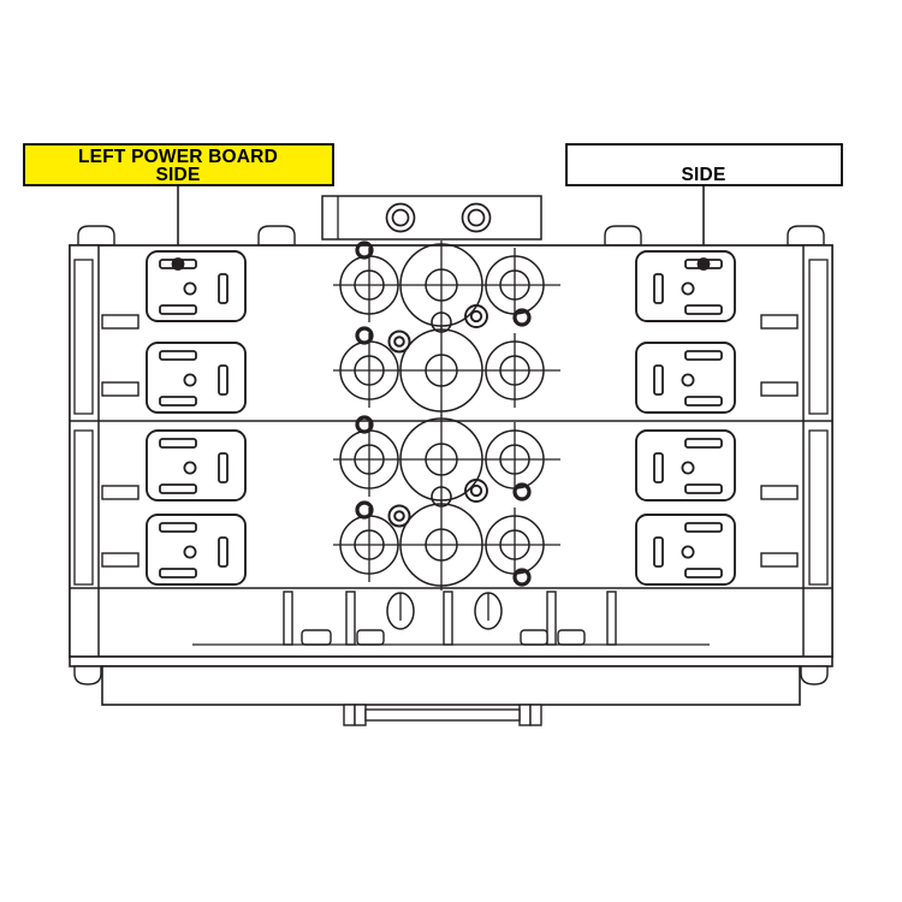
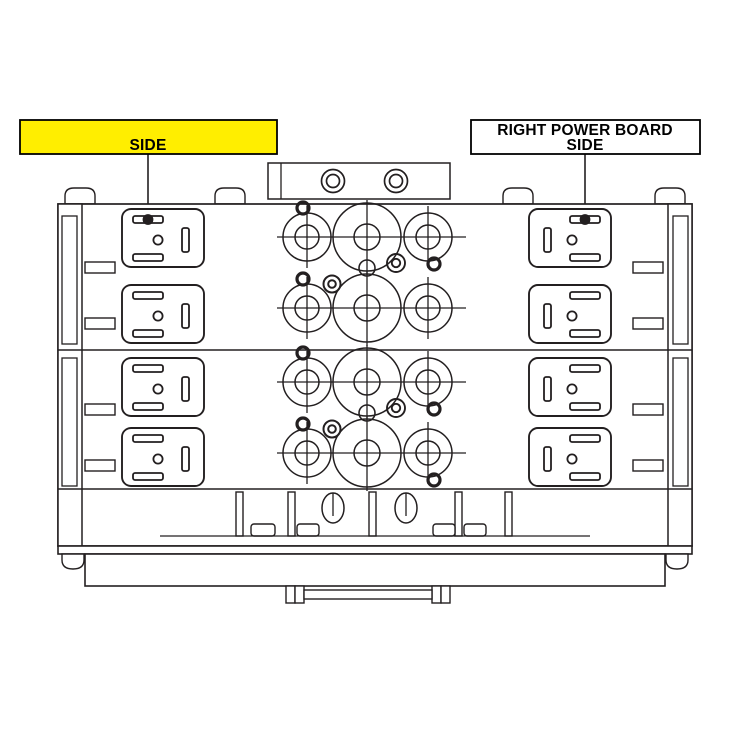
- LEFT POWER BOARD
  SIDE
+ RIGHT POWER BOARD
  SIDE
